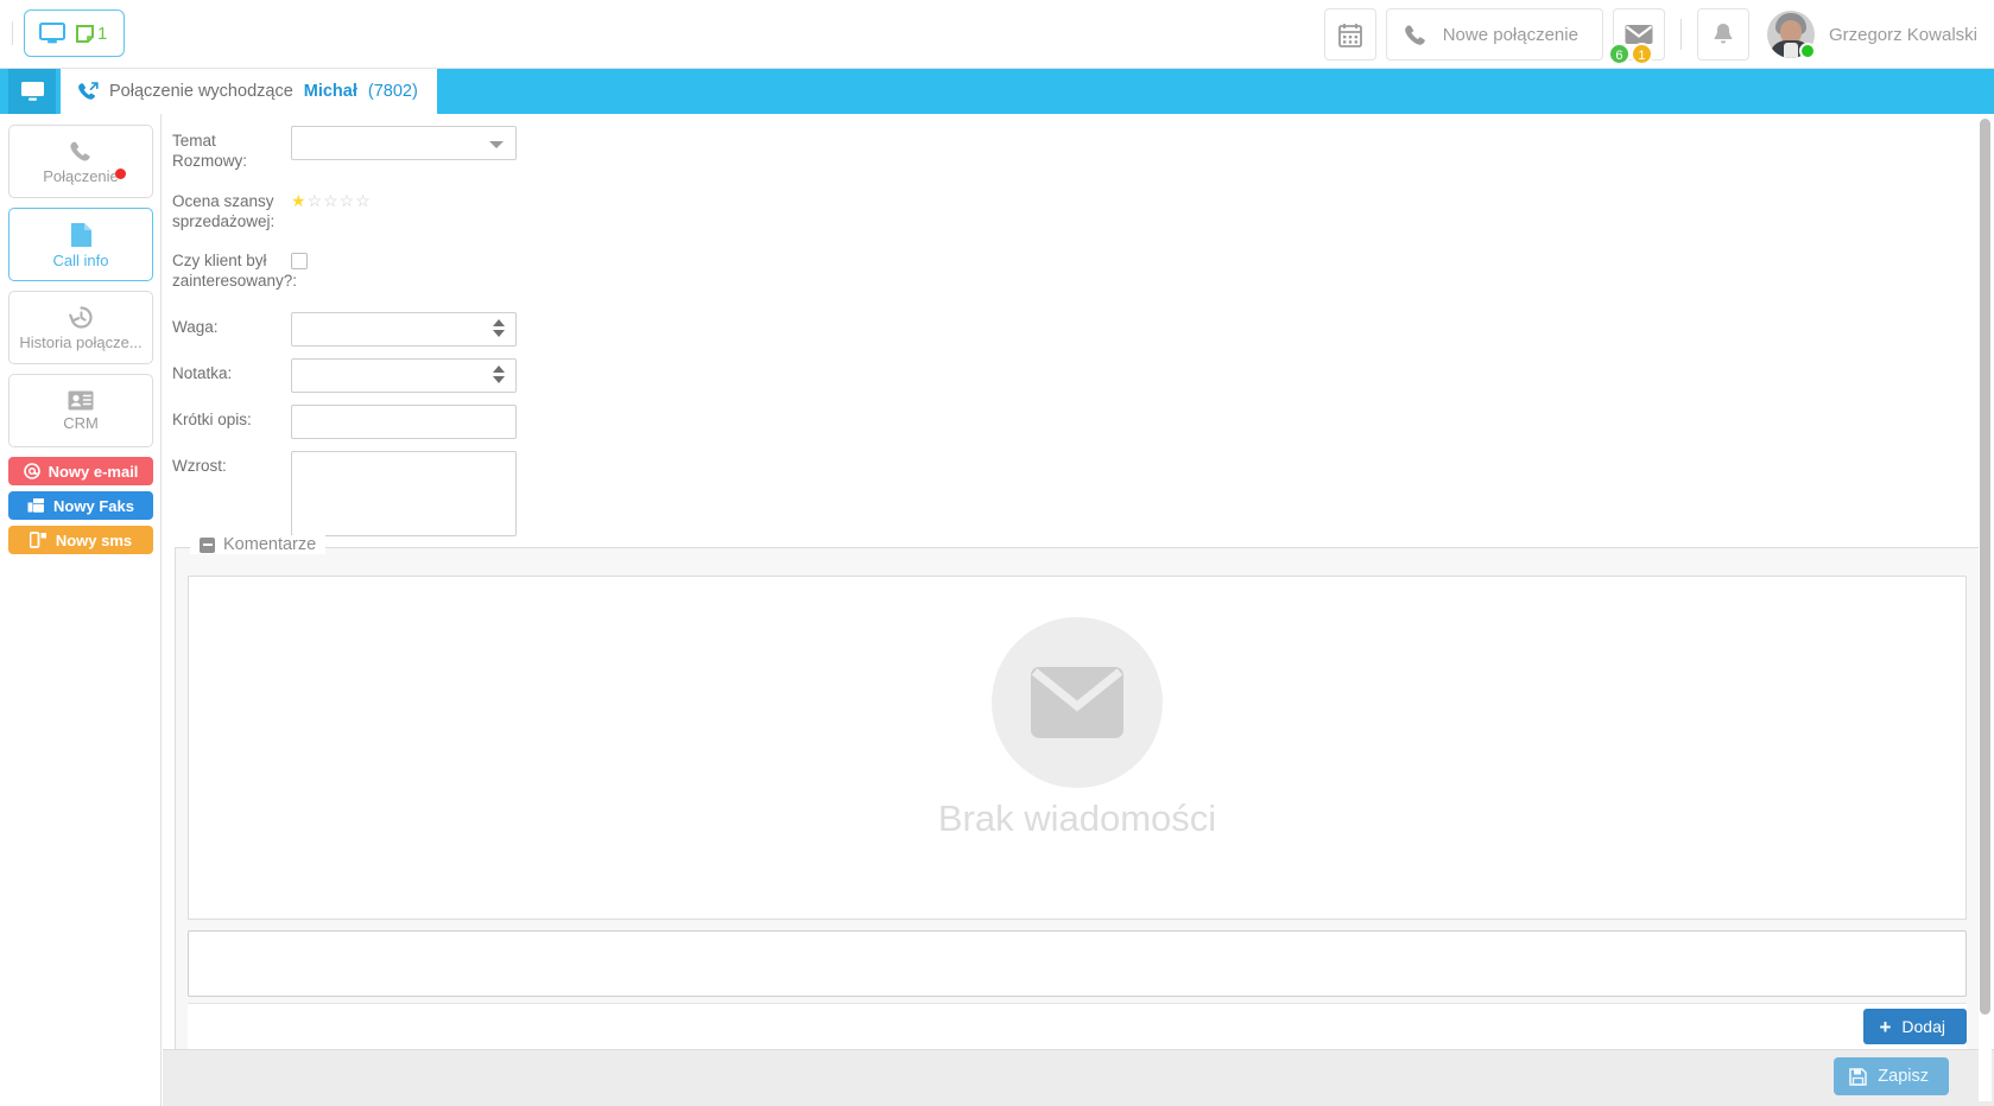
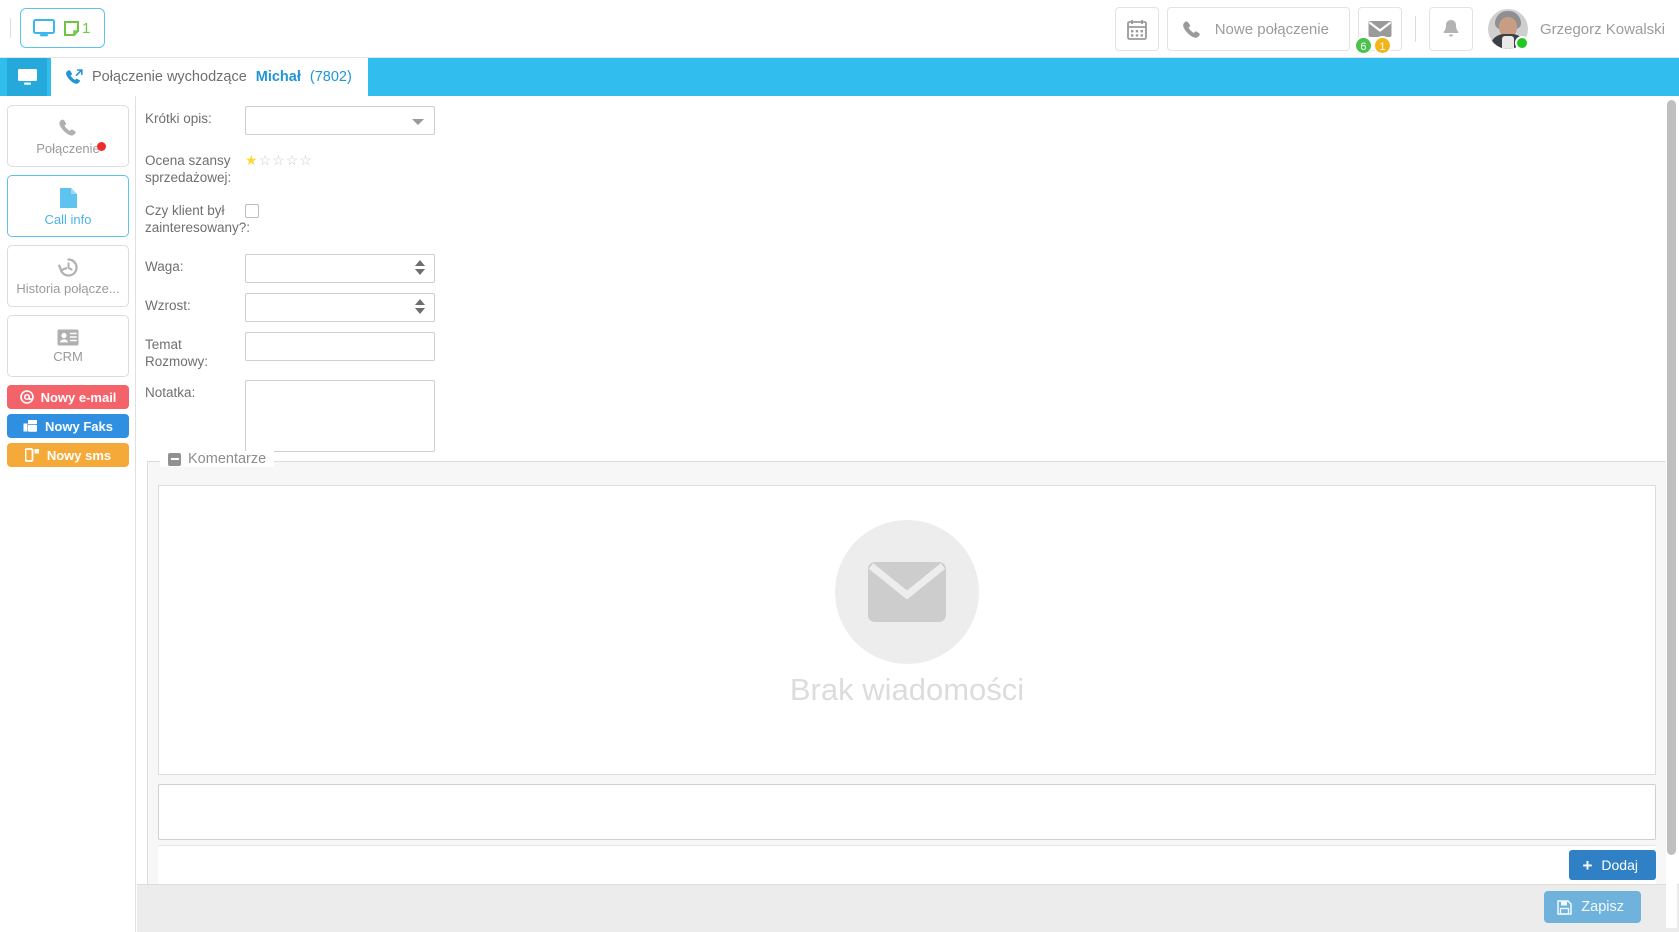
  1
  Nowe połączenie
  6
  1
  Grzegorz Kowalski
  Połączenie wychodzące
  Michał
  (7802)
  Połączenie
  Call info
  Historia połącze...
  CRM
  Nowy e-mail
  Nowy Faks
  Nowy sms
- Temat Rozmowy:
+ Krótki opis:
  Ocena szansy sprzedażowej:
  ★☆☆☆☆
  Czy klient był zainteresowany?
  Waga:
- Notatka:
+ Wzrost:
- Krótki opis:
+ Temat Rozmowy:
- Wzrost:
+ Notatka:
  Komentarze
  Brak wiadomości
  +
  Dodaj
  Zapisz
